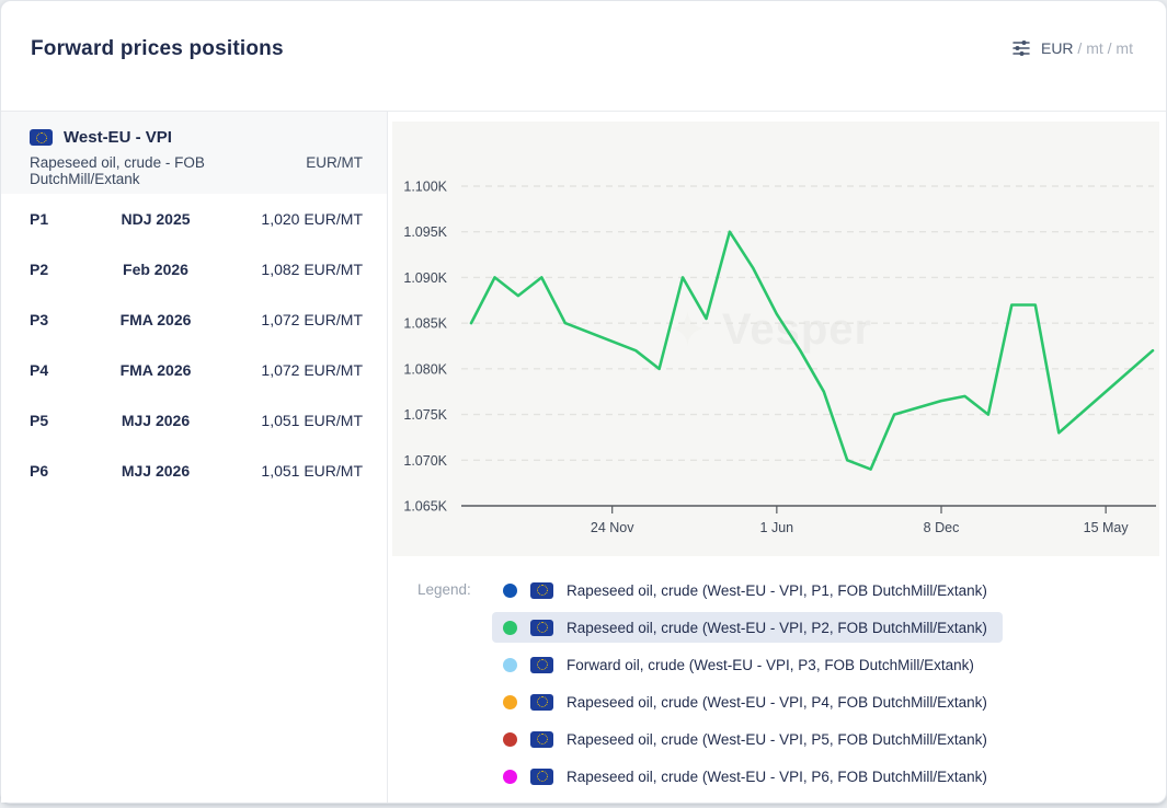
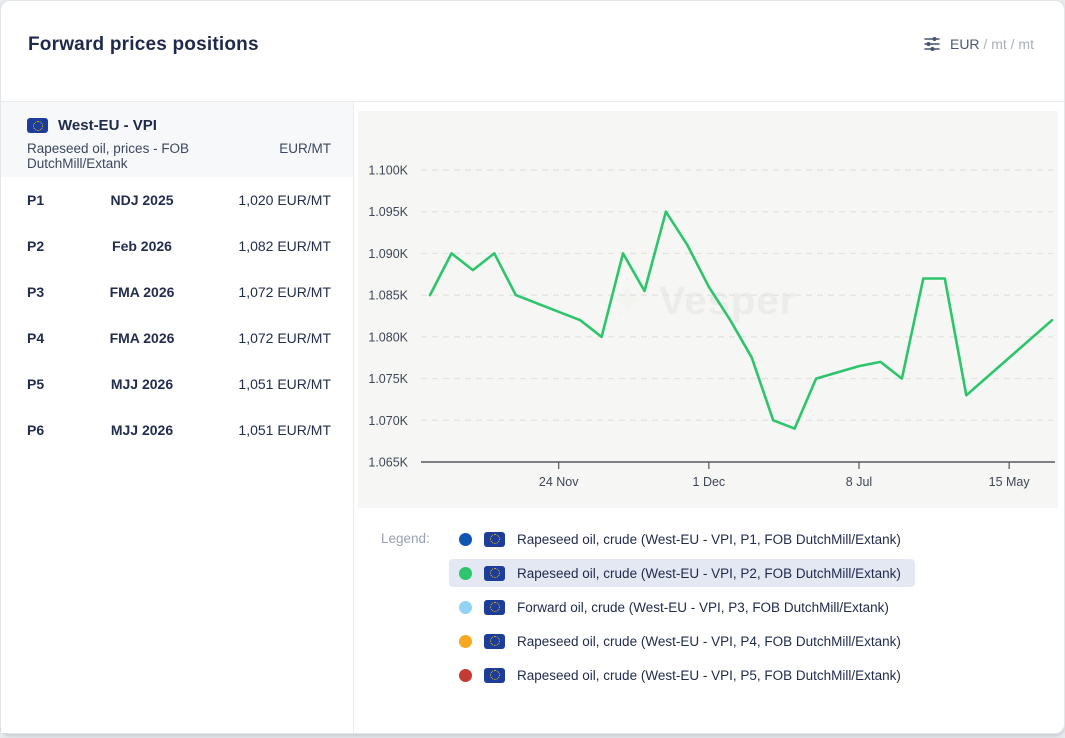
  Forward prices positions
  EUR / mt / mt
  West-EU - VPI
- Rapeseed oil, crude - FOB DutchMill/Extank
+ Rapeseed oil, prices - FOB DutchMill/Extank
  EUR/MT
  P1
  NDJ 2025
  1,020 EUR/MT
  P2
  Feb 2026
  1,082 EUR/MT
  P3
  FMA 2026
  1,072 EUR/MT
  P4
  FMA 2026
  1,072 EUR/MT
  P5
  MJJ 2026
  1,051 EUR/MT
  P6
  MJJ 2026
  1,051 EUR/MT
  ✦
  Veper
  1.065K
  1.070K
  1.075K
  1.080K
  1.085K
  1.090K
  1.095K
  1.100K
  24 Nov
- 1 Jun
+ 1 Dec
- 8 Dec
+ 8 Jul
  15 May
  Legend:
  Rapeseed oil, crude (West-EU - VPI, P1, FOB DutchMill/Extank)
  Rapeseed oil, crude (West-EU - VPI, P2, FOB DutchMill/Extank)
  Forward oil, crude (West-EU - VPI, P3, FOB DutchMill/Extank)
  Rapeseed oil, crude (West-EU - VPI, P4, FOB DutchMill/Extank)
  Rapeseed oil, crude (West-EU - VPI, P5, FOB DutchMill/Extank)
- Rapeseed oil, crude (West-EU - VPI, P6, FOB DutchMill/Extank)
